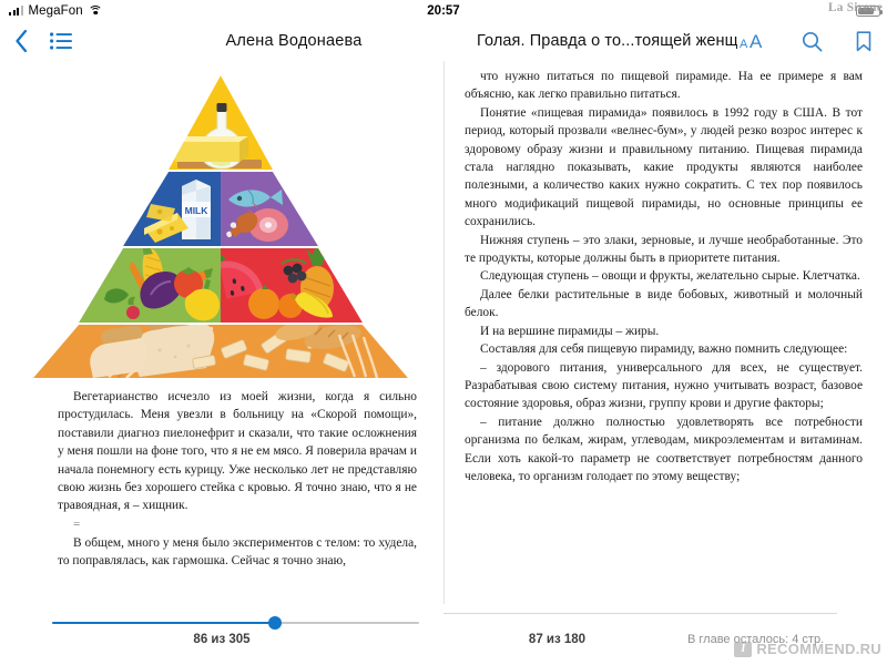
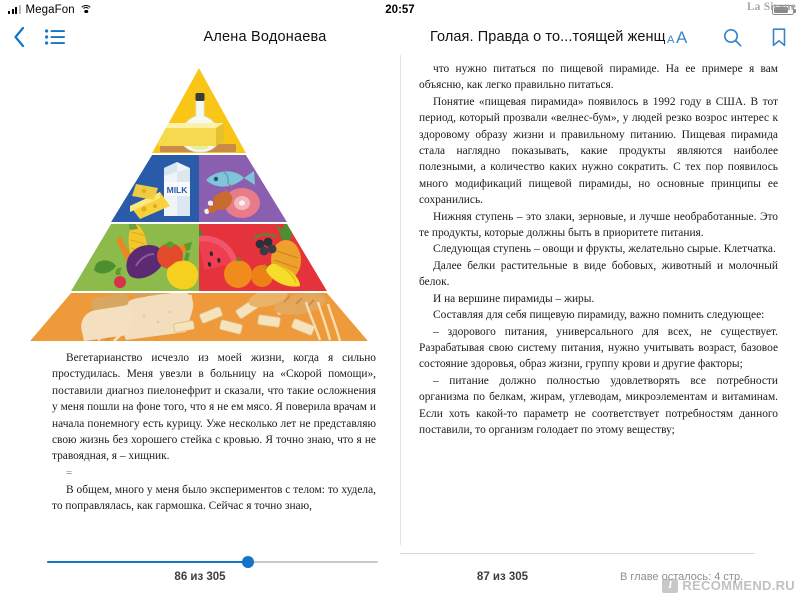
  MegaFon
  20:57
  La Sirene
  Алена Водонаева
  Голая. Правда о то...тоящей женщ
  A
  A
  MILK
  Вегетарианство исчезло из моей жизни, когда я сильно простудилась. Меня увезли в больницу на «Скорой помощи», поставили диагноз пиелонефрит и сказали, что такие осложнения у меня пошли на фоне того, что я не ем мясо. Я поверила врачам и начала понемногу есть курицу. Уже несколько лет не представляю свою жизнь без хорошего стейка с кровью. Я точно знаю, что я не травоядная, я – хищник.
  =
  В общем, много у меня было экспериментов с телом: то худела, то поправлялась, как гармошка. Сейчас я точно знаю,
  что нужно питаться по пищевой пирамиде. На ее примере я вам объясню, как легко правильно питаться.
  Понятие «пищевая пирамида» появилось в 1992 году в США. В тот период, который прозвали «велнес-бум», у людей резко возрос интерес к здоровому образу жизни и правильному питанию. Пищевая пирамида стала наглядно показывать, какие продукты являются наиболее полезными, а количество каких нужно сократить. С тех пор появилось много модификаций пищевой пирамиды, но основные принципы ее сохранились.
  Нижняя ступень – это злаки, зерновые, и лучше необработанные. Это те продукты, которые должны быть в приоритете питания.
  Следующая ступень – овощи и фрукты, желательно сырые. Клетчатка.
  Далее белки растительные в виде бобовых, животный и молочный белок.
  И на вершине пирамиды – жиры.
  Составляя для себя пищевую пирамиду, важно помнить следующее:
  – здорового питания, универсального для всех, не существует. Разрабатывая свою систему питания, нужно учитывать возраст, базовое состояние здоровья, образ жизни, группу крови и другие факторы;
- – питание должно полностью удовлетворять все потребности организма по белкам, жирам, углеводам, микроэлементам и витаминам. Если хоть какой-то параметр не соответствует потребностям данного человека, то организм голодает по этому веществу;
+ – питание должно полностью удовлетворять все потребности организма по белкам, жирам, углеводам, микроэлементам и витаминам. Если хоть какой-то параметр не соответствует потребностям данного поставили, то организм голодает по этому веществу;
  86 из 305
- 87 из 180
+ 87 из 305
  В главе осталось: 4 стр.
  I
  RECOMMEND.RU
